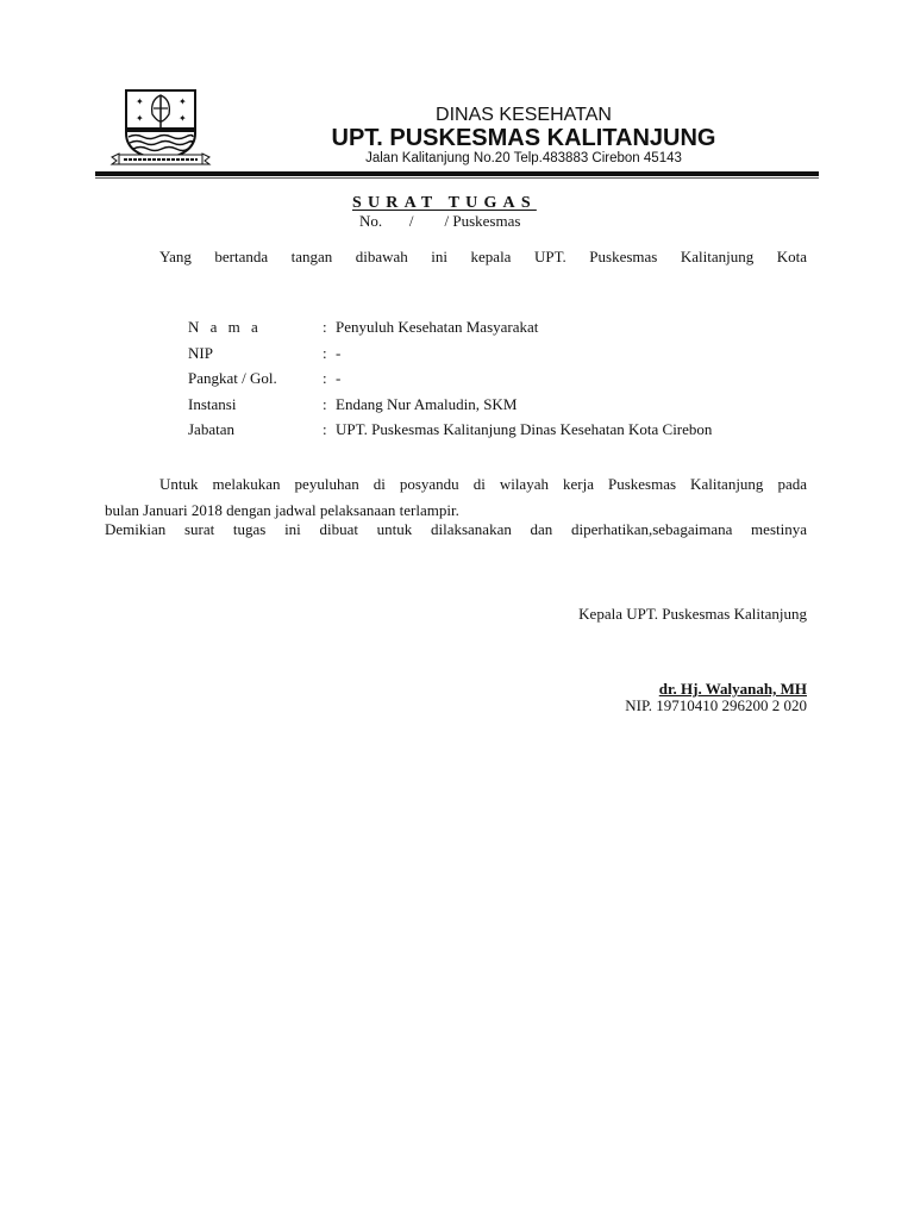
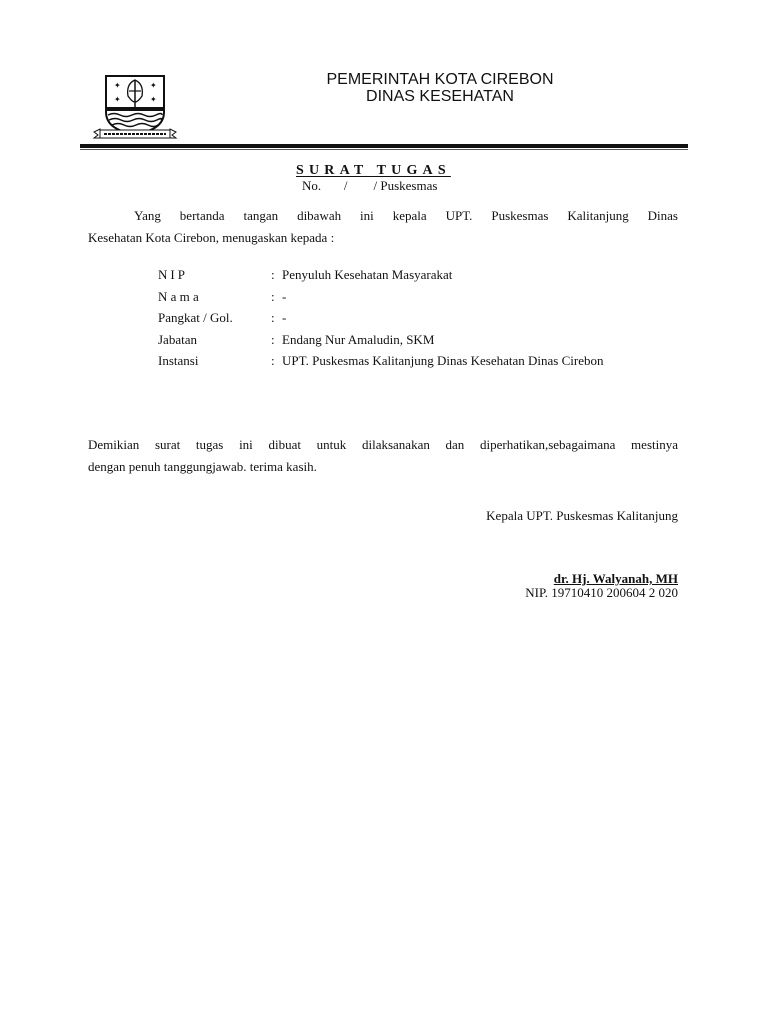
  ✦
  ✦
  ✦
  ✦
+ PEMERINTAH KOTA CIREBON
  DINAS KESEHATAN
- UPT. PUSKESMAS KALITANJUNG
- Jalan Kalitanjung No.20 Telp.483883 Cirebon 45143
  SURAT TUGAS
  No. / / Puskesmas
- Yang bertanda tangan dibawah ini kepala UPT. Puskesmas Kalitanjung Kota
+ Yang bertanda tangan dibawah ini kepala UPT. Puskesmas Kalitanjung Dinas
+ Kesehatan Kota Cirebon, menugaskan kepada :
- N a m a
+ NIP
  :
  Penyuluh Kesehatan Masyarakat
- NIP
+ N a m a
  :
  -
  Pangkat / Gol.
  :
  -
- Instansi
+ Jabatan
  :
  Endang Nur Amaludin, SKM
- Jabatan
+ Instansi
  :
- UPT. Puskesmas Kalitanjung Dinas Kesehatan Kota Cirebon
+ UPT. Puskesmas Kalitanjung Dinas Kesehatan Dinas Cirebon
- Untuk melakukan peyuluhan di posyandu di wilayah kerja Puskesmas Kalitanjung pada
- bulan Januari 2018 dengan jadwal pelaksanaan terlampir.
  Demikian surat tugas ini dibuat untuk dilaksanakan dan diperhatikan,sebagaimana mestinya
+ dengan penuh tanggungjawab. terima kasih.
  Kepala UPT. Puskesmas Kalitanjung
  dr. Hj. Walyanah, MH
- NIP. 19710410 296200 2 020
+ NIP. 19710410 200604 2 020
